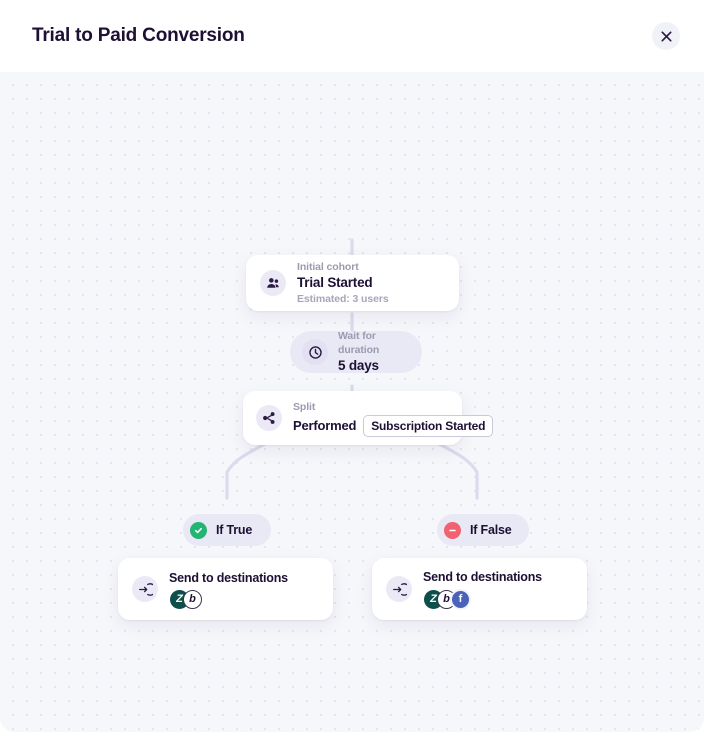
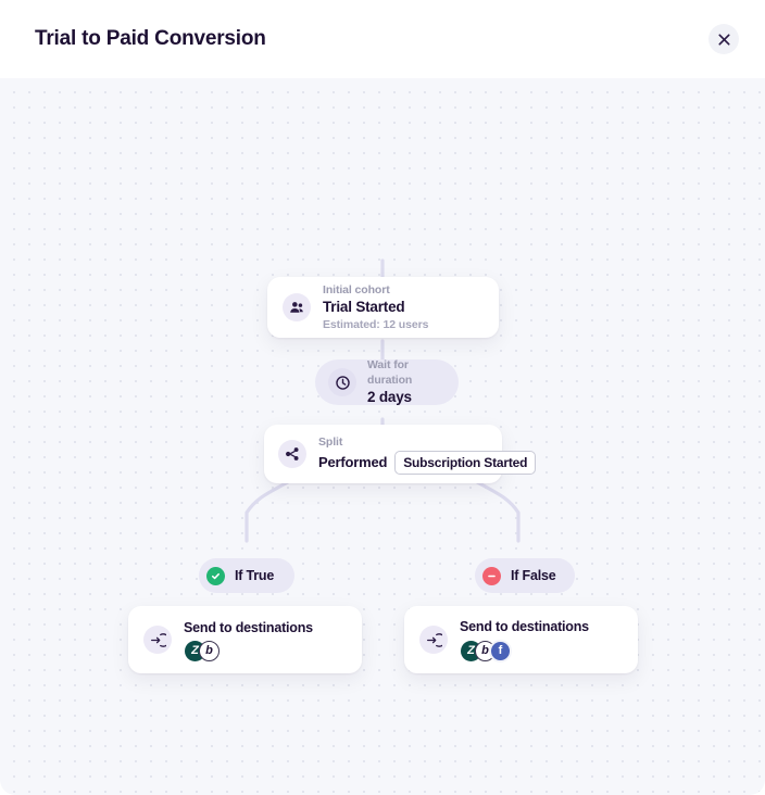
  Trial to Paid Conversion
  Initial cohort
  Trial Started
- Estimated: 3 users
+ Estimated: 12 users
  Wait for duration
- 5 days
+ 2 days
  Split
  Performed
  Subscription Started
  If True
  If False
  Send to destinations
  Z
  b
  Send to destinations
  Z
  b
  f
